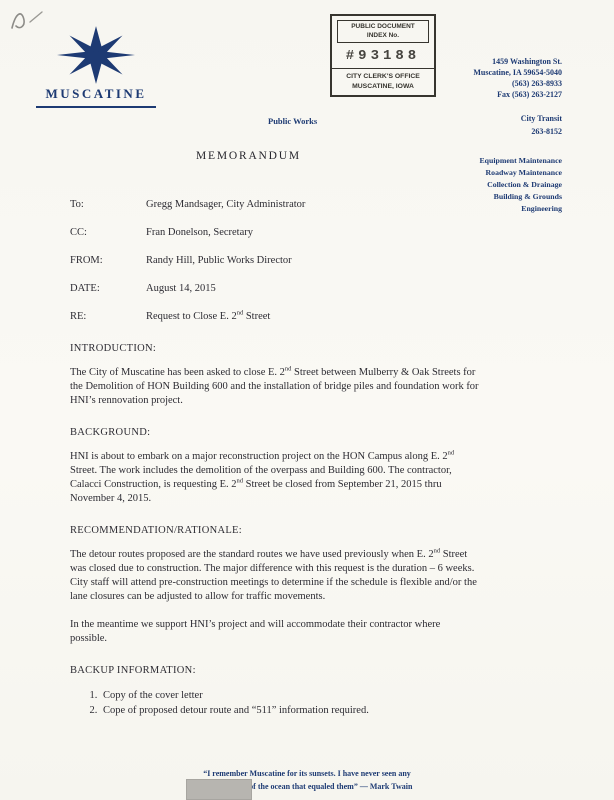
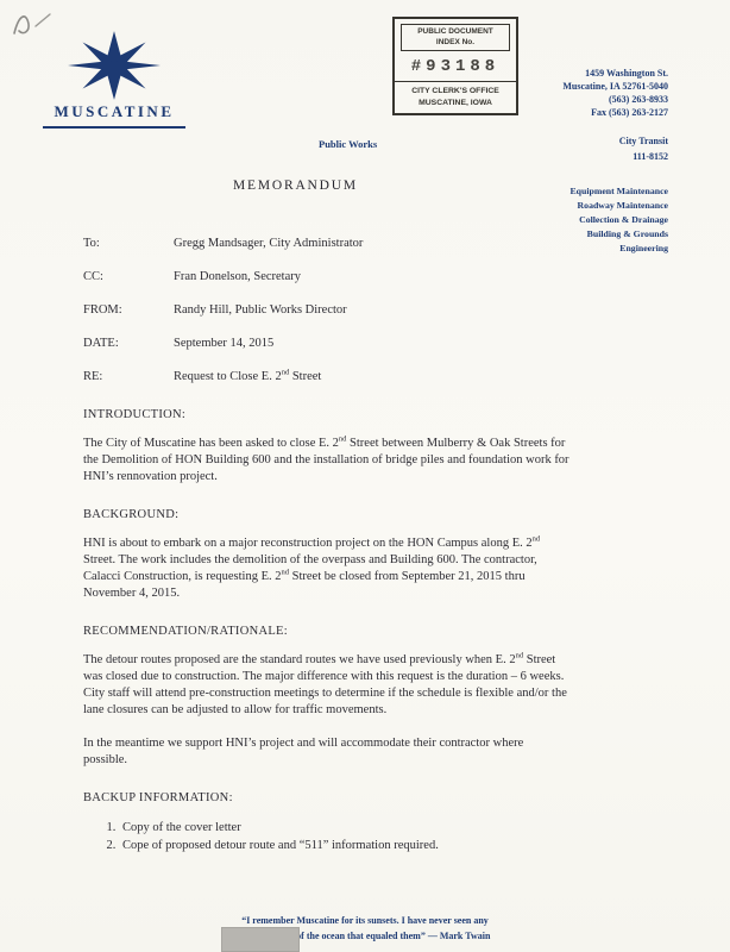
  MUSCATINE
  #93188
  1459 Washington St.
- Muscatine, IA 59654-5040
+ Muscatine, IA 52761-5040
  (563) 263-8933
  Fax (563) 263-2127
  Public Works
  City Transit
- 263-8152
+ 111-8152
  Equipment Maintenance
  Roadway Maintenance
  Collection & Drainage
  Building & Grounds
  Engineering
  MEMORANDUM
  To:
  Gregg Mandsager, City Administrator
  CC:
  Fran Donelson, Secretary
  FROM:
  Randy Hill, Public Works Director
  DATE:
- August 14, 2015
+ September 14, 2015
  RE:
  Request to Close E. 2 Street
  INTRODUCTION:
  The City of Muscatine has been asked to close E. 2 Street between Mulberry & Oak Streets for
  the Demolition of HON Building 600 and the installation of bridge piles and foundation work for
  HNI’s rennovation project.
  BACKGROUND:
  HNI is about to embark on a major reconstruction project on the HON Campus along E. 2
  Street. The work includes the demolition of the overpass and Building 600. The contractor,
  Calacci Construction, is requesting E. 2 Street be closed from September 21, 2015 thru
  November 4, 2015.
  RECOMMENDATION/RATIONALE:
  The detour routes proposed are the standard routes we have used previously when E. 2 Street
  was closed due to construction. The major difference with this request is the duration – 6 weeks.
  City staff will attend pre-construction meetings to determine if the schedule is flexible and/or the
  lane closures can be adjusted to allow for traffic movements.
  In the meantime we support HNI’s project and will accommodate their contractor where
  possible.
  BACKUP INFORMATION:
  Copy of the cover letter
  Cope of proposed detour route and “511” information required.
  “I remember Muscatine for its sunsets. I have never seen any
  f the ocean that equaled them” — Mark Twain
